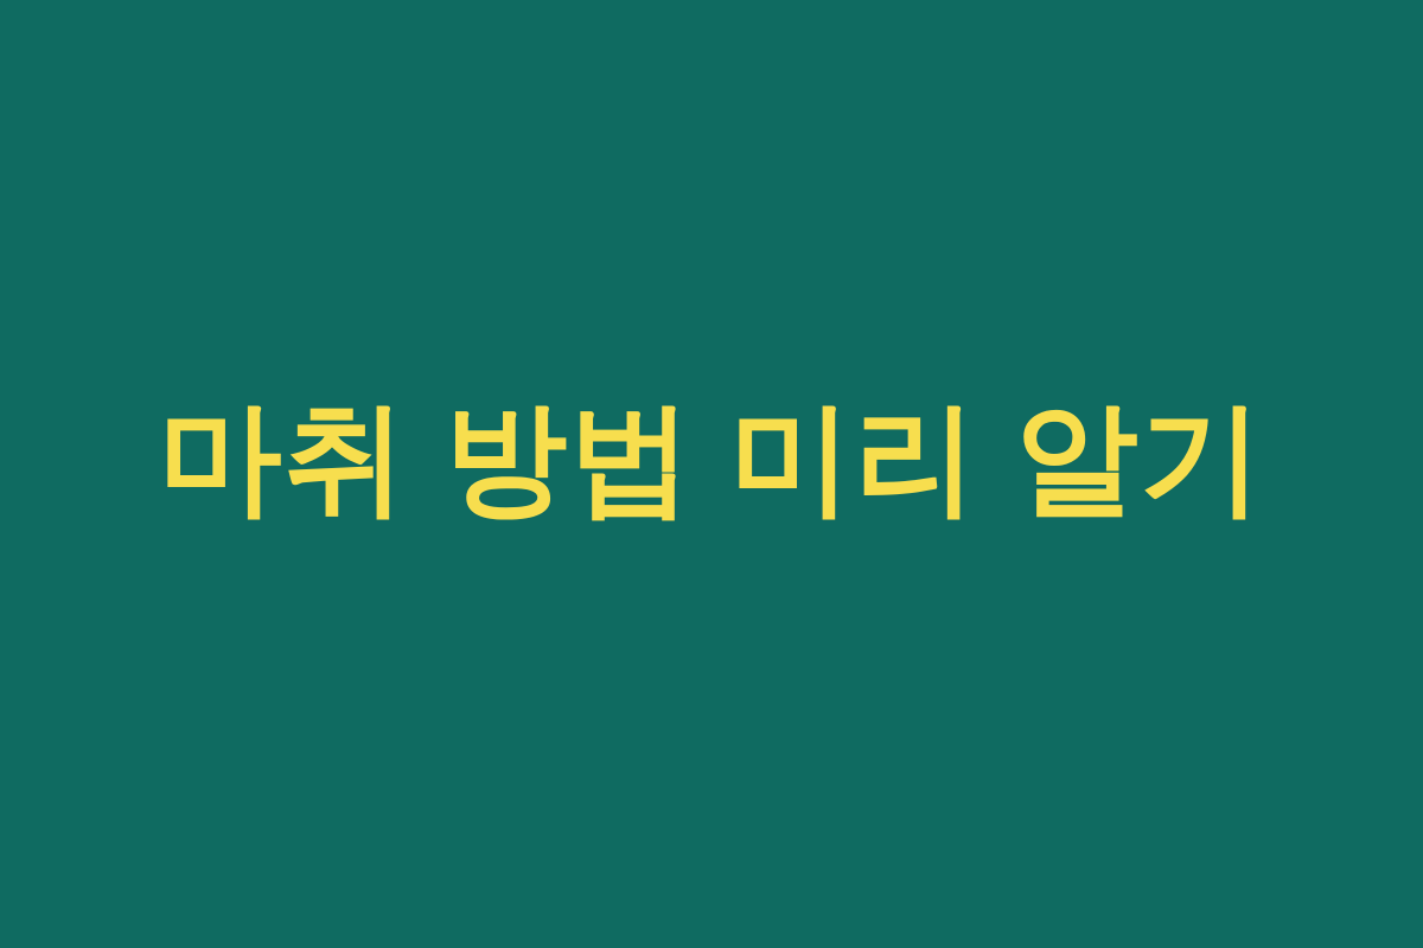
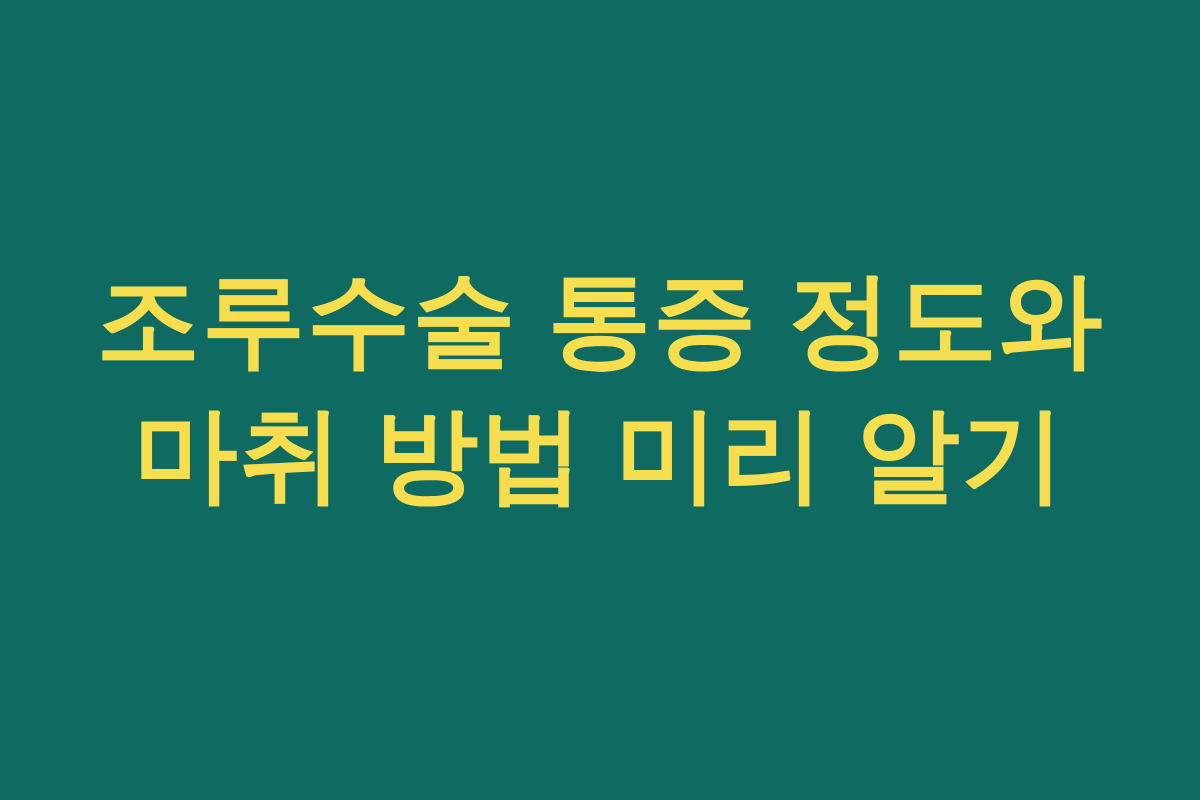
+ 조루수술 통증 정도와
  마취 방법 미리 알기
